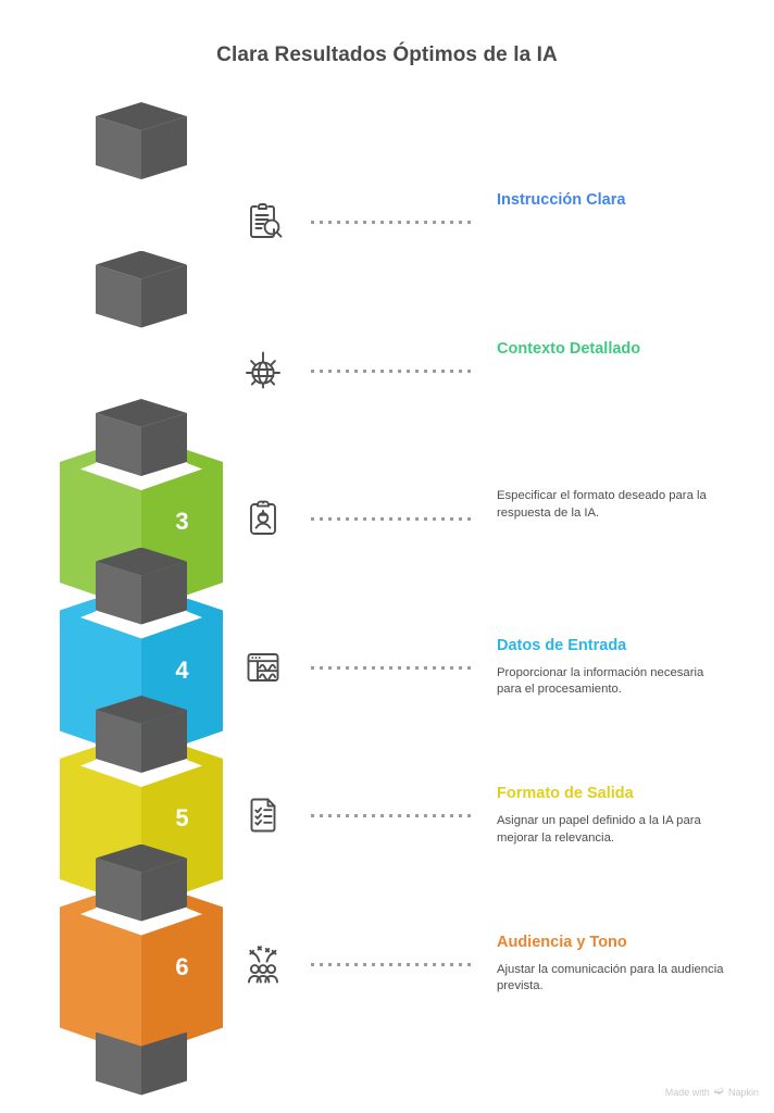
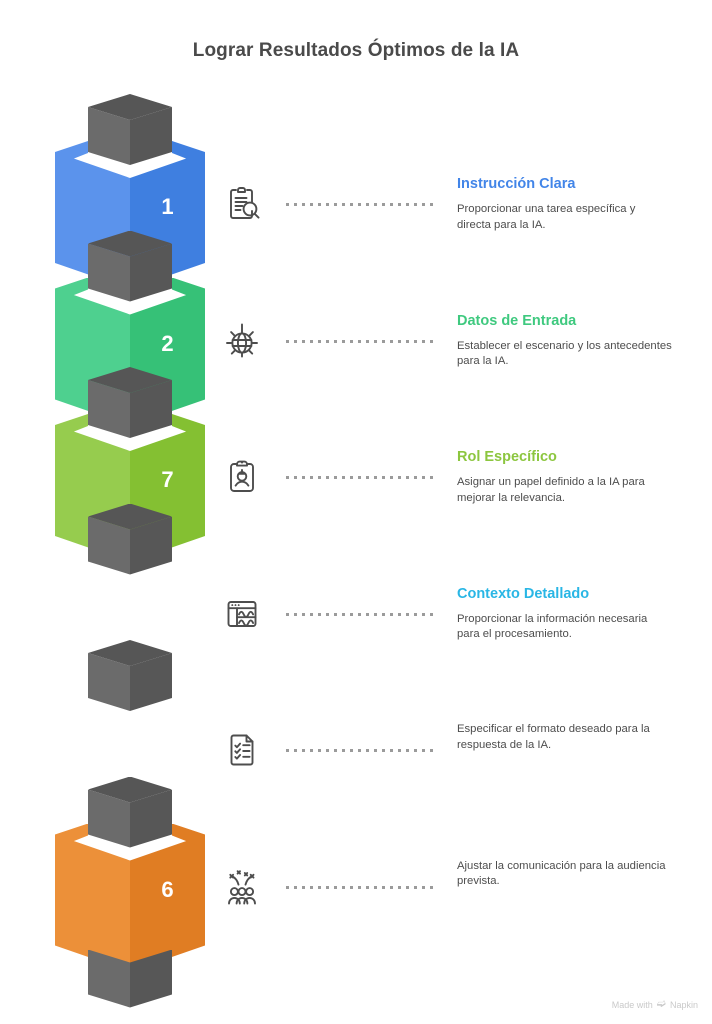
- Clara Resultados Óptimos de la IA
+ Lograr Resultados Óptimos de la IA
+ 1
+ 2
- 3
+ 7
- 4
- 5
  6
  Instrucción Clara
+ Proporcionar una tarea específica y directa para la IA.
- Contexto Detallado
+ Datos de Entrada
+ Establecer el escenario y los antecedentes para la IA.
+ Rol Específico
- Especificar el formato deseado para la respuesta de la IA.
+ Asignar un papel definido a la IA para mejorar la relevancia.
- Datos de Entrada
+ Contexto Detallado
  Proporcionar la información necesaria para el procesamiento.
- Formato de Salida
- Asignar un papel definido a la IA para mejorar la relevancia.
+ Especificar el formato deseado para la respuesta de la IA.
- Audiencia y Tono
  Ajustar la comunicación para la audiencia prevista.
  Made with
  ➫
  Napkin
